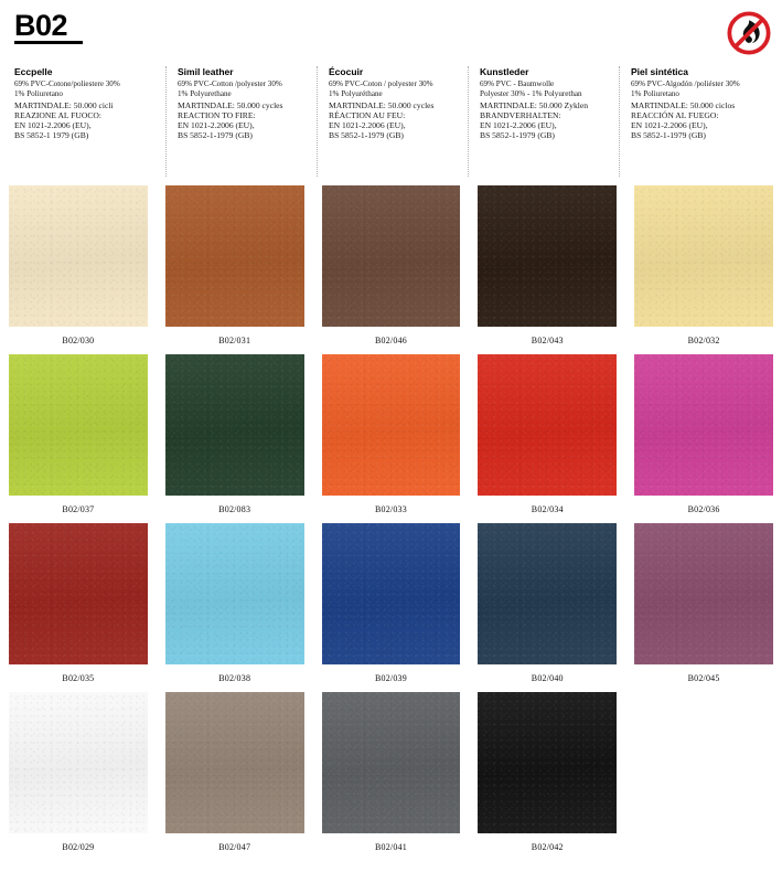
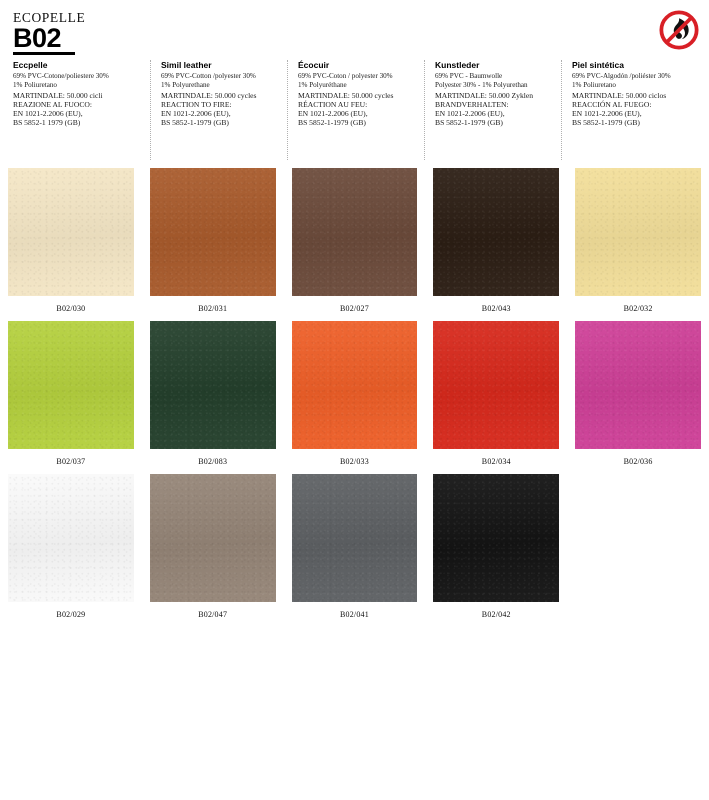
+ ECOPELLE
  B02
  Eccpelle
  69% PVC-Cotone/poliestere 30%
  1% Poliuretano
  MARTINDALE: 50.000 cicli
  REAZIONE AL FUOCO:
  EN 1021-2.2006 (EU),
  BS 5852-1 1979 (GB)
  Simil leather
  69% PVC-Cotton /polyester 30%
  1% Polyurethane
  MARTINDALE: 50.000 cycles
  REACTION TO FIRE:
  EN 1021-2.2006 (EU),
  BS 5852-1-1979 (GB)
  Écocuir
  69% PVC-Coton / polyester 30%
  1% Polyuréthane
  MARTINDALE: 50.000 cycles
  RÉACTION AU FEU:
  EN 1021-2.2006 (EU),
  BS 5852-1-1979 (GB)
  Kunstleder
  69% PVC - Baumwolle
  Polyester 30% - 1% Polyurethan
  MARTINDALE: 50.000 Zyklen
  BRANDVERHALTEN:
  EN 1021-2.2006 (EU),
  BS 5852-1-1979 (GB)
  Piel sintética
  69% PVC-Algodón /poliéster 30%
  1% Poliuretano
  MARTINDALE: 50.000 ciclos
  REACCIÓN AL FUEGO:
  EN 1021-2.2006 (EU),
  BS 5852-1-1979 (GB)
  B02/030
  B02/031
- B02/046
+ B02/027
  B02/043
  B02/032
  B02/037
  B02/083
  B02/033
  B02/034
  B02/036
- B02/035
- B02/038
- B02/039
- B02/040
- B02/045
  B02/029
  B02/047
  B02/041
  B02/042
